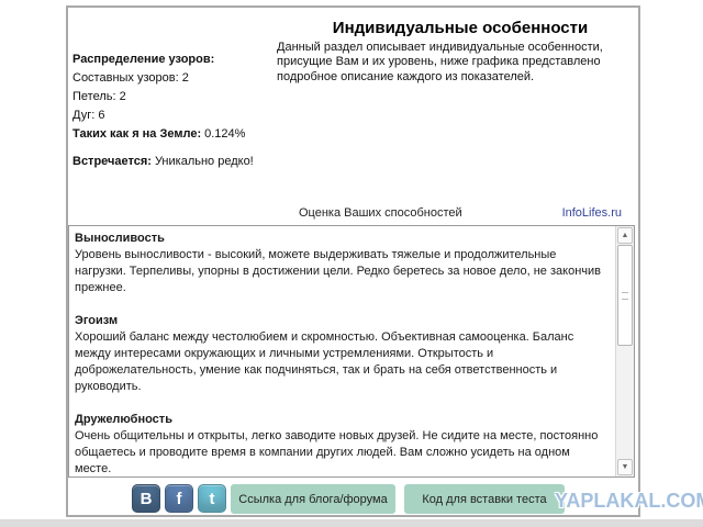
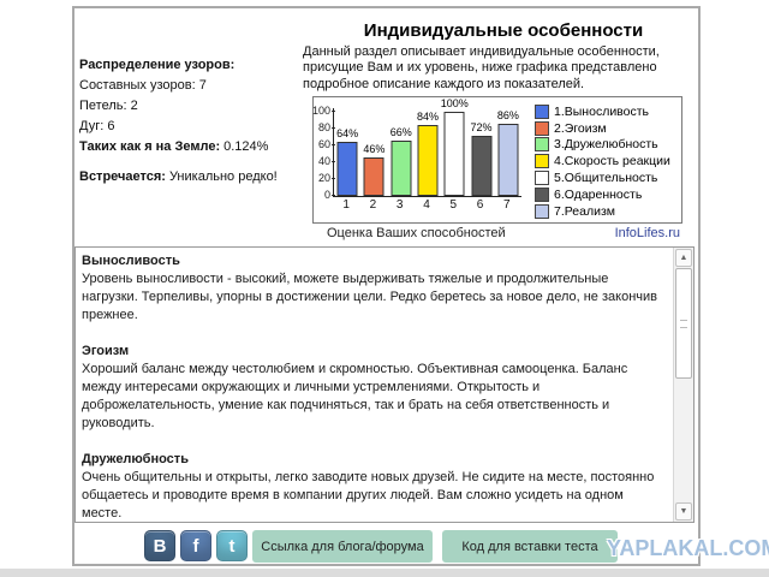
  Распределение узоров:
- Составных узоров: 2
+ Составных узоров: 7
  Петель: 2
  Дуг: 6
  Таких как я на Земле: 0.124%
  Встречается: Уникально редко!
  Индивидуальные особенности
  Данный раздел описывает индивидуальные особенности, присущие Вам и их уровень, ниже графика представлено подробное описание каждого из показателей.
+ 0
+ 20
+ 40
+ 60
+ 80
+ 100
+ 64%
+ 46%
+ 66%
+ 84%
+ 100%
+ 72%
+ 86%
+ 1
+ 2
+ 3
+ 4
+ 5
+ 6
+ 7
+ 1.Выносливость
+ 2.Эгоизм
+ 3.Дружелюбность
+ 4.Скорость реакции
+ 5.Общительность
+ 6.Одаренность
+ 7.Реализм
  Оценка Ваших способностей
  InfoLifes.ru
  Выносливость
  Уровень выносливости - высокий, можете выдерживать тяжелые и продолжительные нагрузки. Терпеливы, упорны в достижении цели. Редко беретесь за новое дело, не закончив прежнее.
  Эгоизм
  Хороший баланс между честолюбием и скромностью. Объективная самооценка. Баланс между интересами окружающих и личными устремлениями. Открытость и доброжелательность, умение как подчиняться, так и брать на себя ответственность и руководить.
  Дружелюбность
  Очень общительны и открыты, легко заводите новых друзей. Не сидите на месте, постоянно общаетесь и проводите время в компании других людей. Вам сложно усидеть на одном месте.
  В
  f
  t
  Ссылка для блога/форума
  Код для вставки теста
  YAPLAKAL.CO
